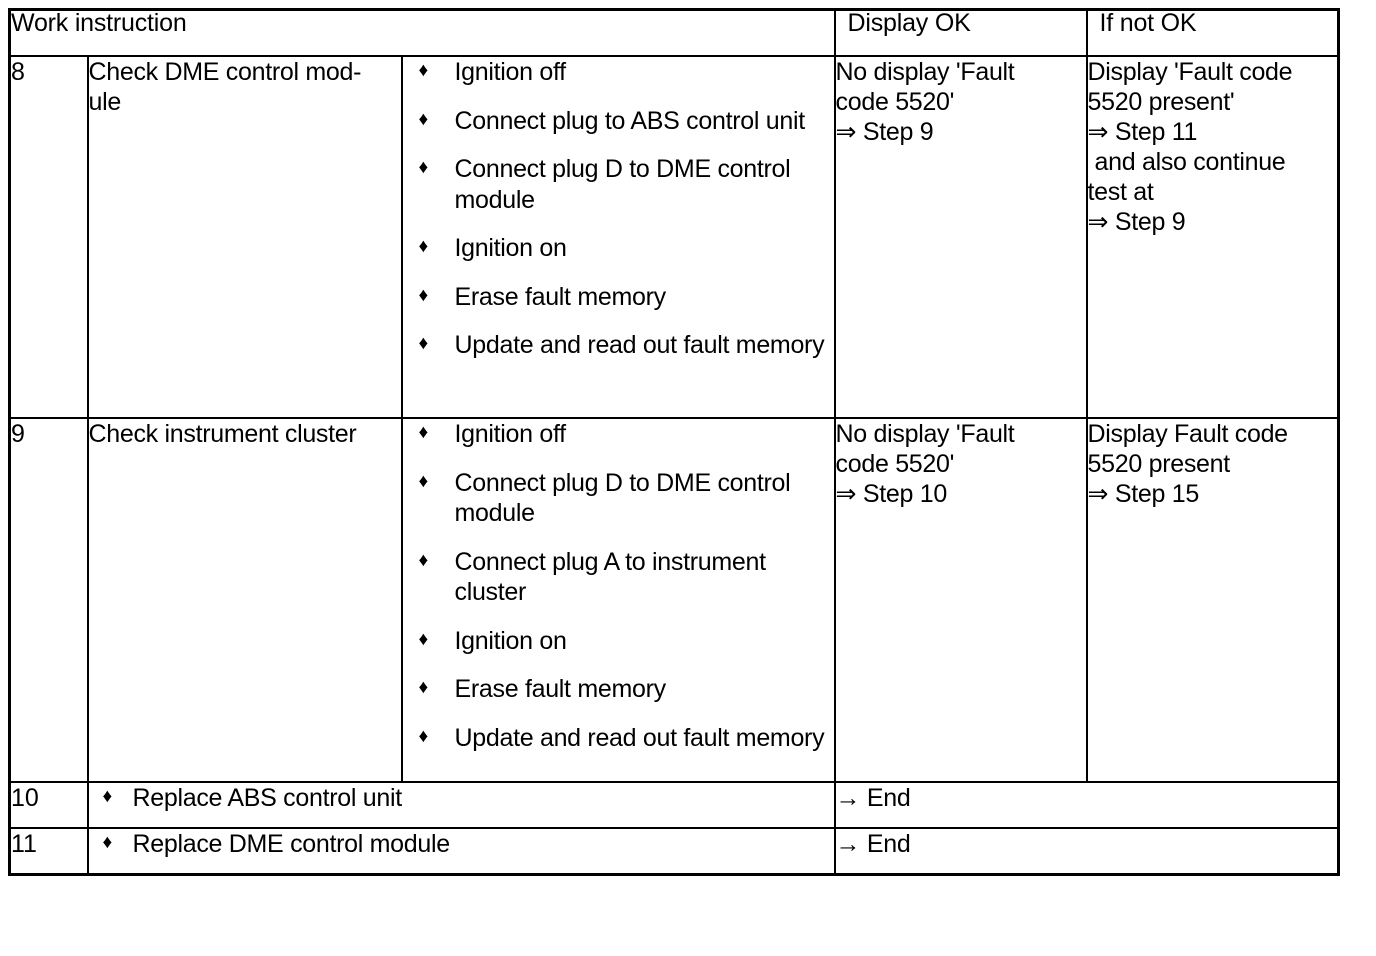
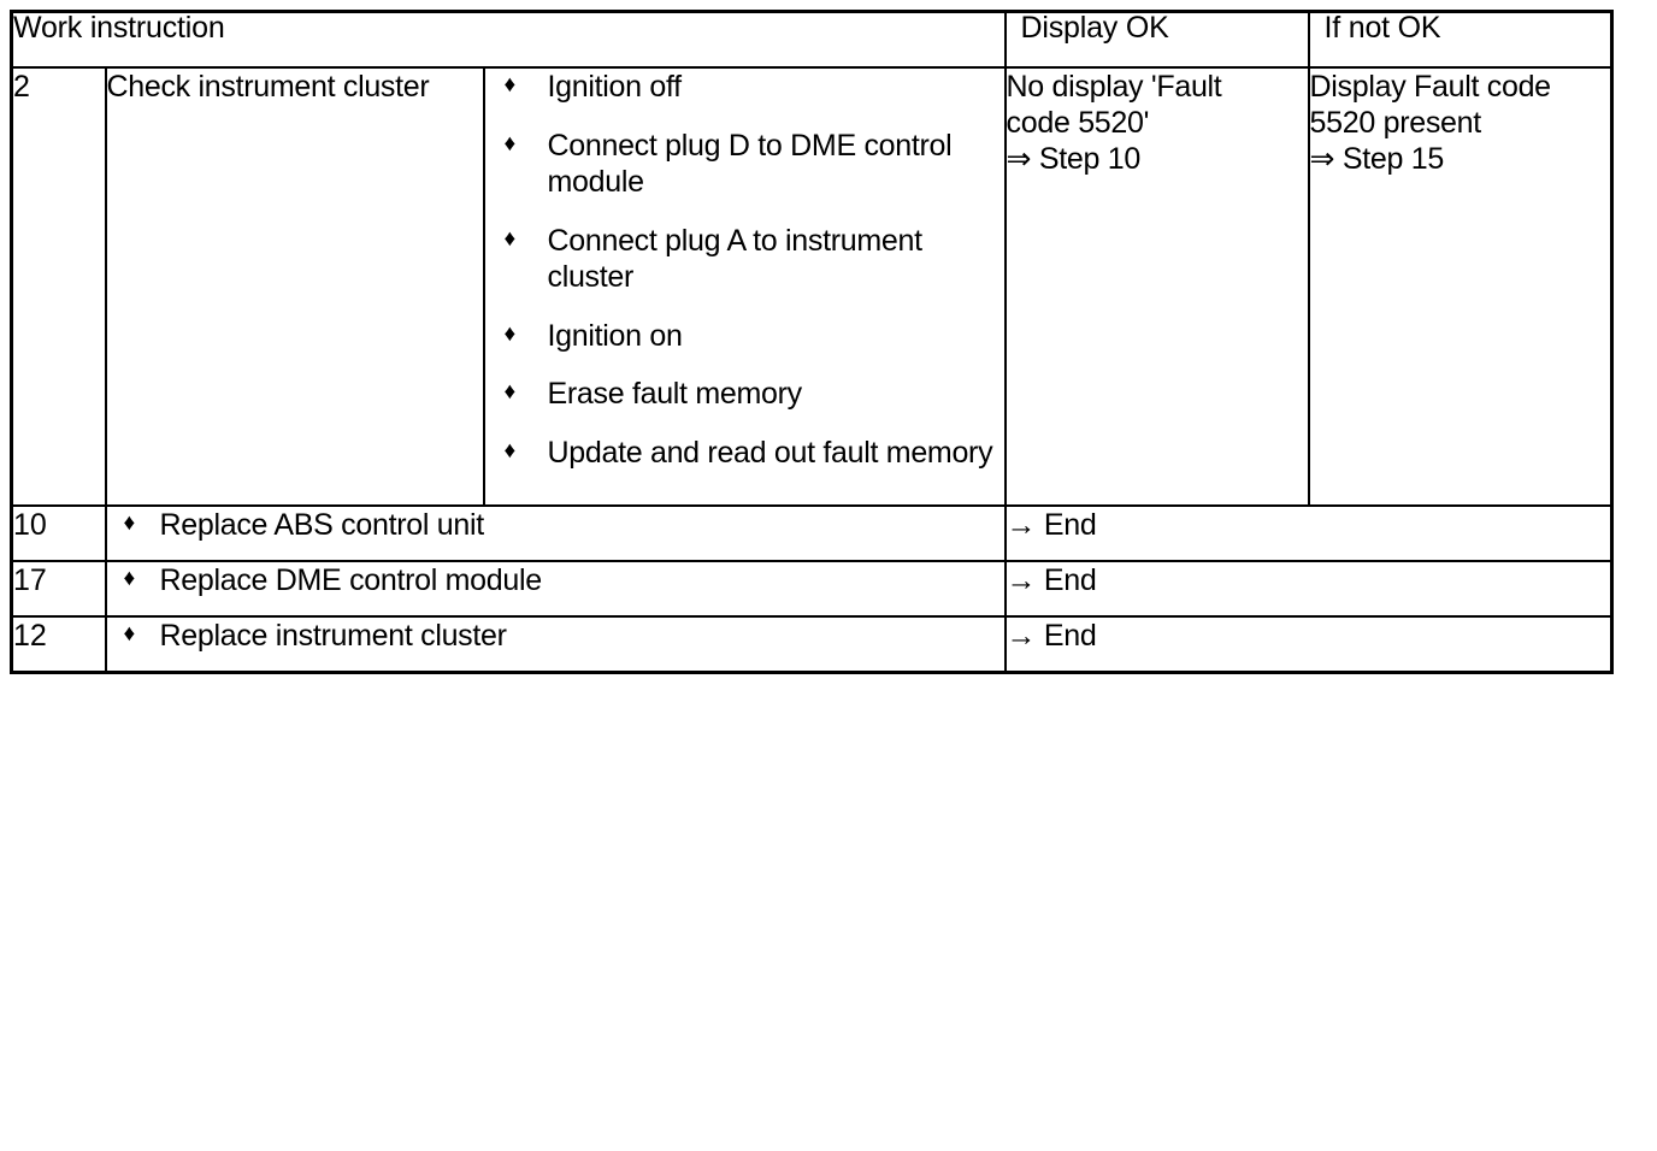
  Work instruction	Display OK	If not OK
- 8	Check DME control mod- ule	♦ Ignition off ♦ Connect plug to ABS control unit ♦ Connect plug D to DME control module ♦ Ignition on ♦ Erase fault memory ♦ Update and read out fault memory	No display 'Fault code 5520' ⇒ Step 9	Display 'Fault code 5520 present' ⇒ Step 11 and also continue test at ⇒ Step 9
- 9	Check instrument cluster	♦ Ignition off ♦ Connect plug D to DME control module ♦ Connect plug A to instrument cluster ♦ Ignition on ♦ Erase fault memory ♦ Update and read out fault memory	No display 'Fault code 5520' ⇒ Step 10	Display Fault code 5520 present ⇒ Step 15
+ 2	Check instrument cluster	♦ Ignition off ♦ Connect plug D to DME control module ♦ Connect plug A to instrument cluster ♦ Ignition on ♦ Erase fault memory ♦ Update and read out fault memory	No display 'Fault code 5520' ⇒ Step 10	Display Fault code 5520 present ⇒ Step 15
  10	♦ Replace ABS control unit	→ End
- 11	♦ Replace DME control module	→ End
+ 17	♦ Replace DME control module	→ End
+ 12	♦ Replace instrument cluster	→ End
